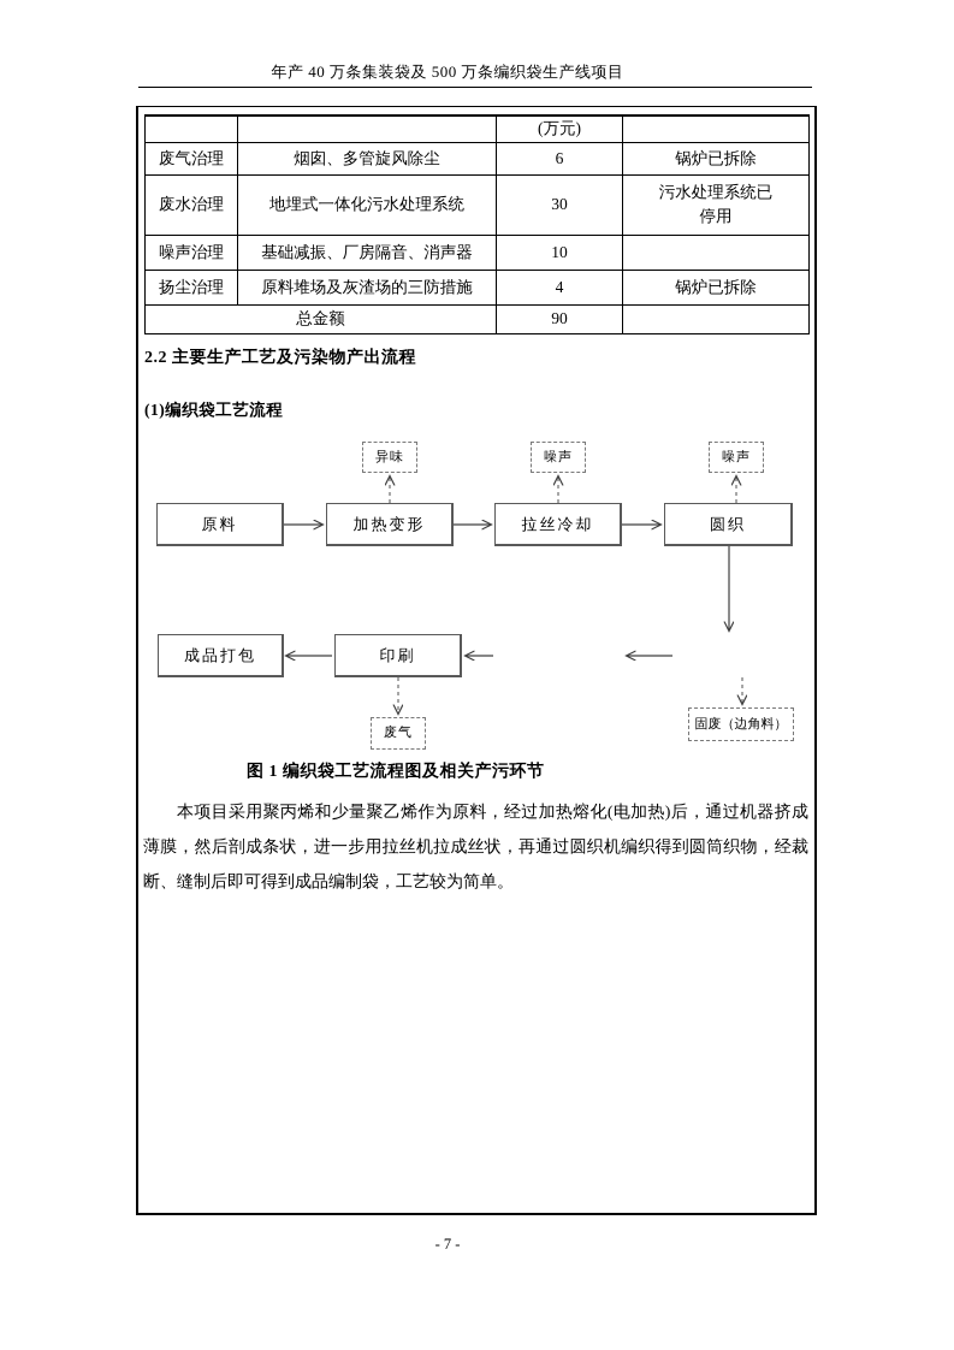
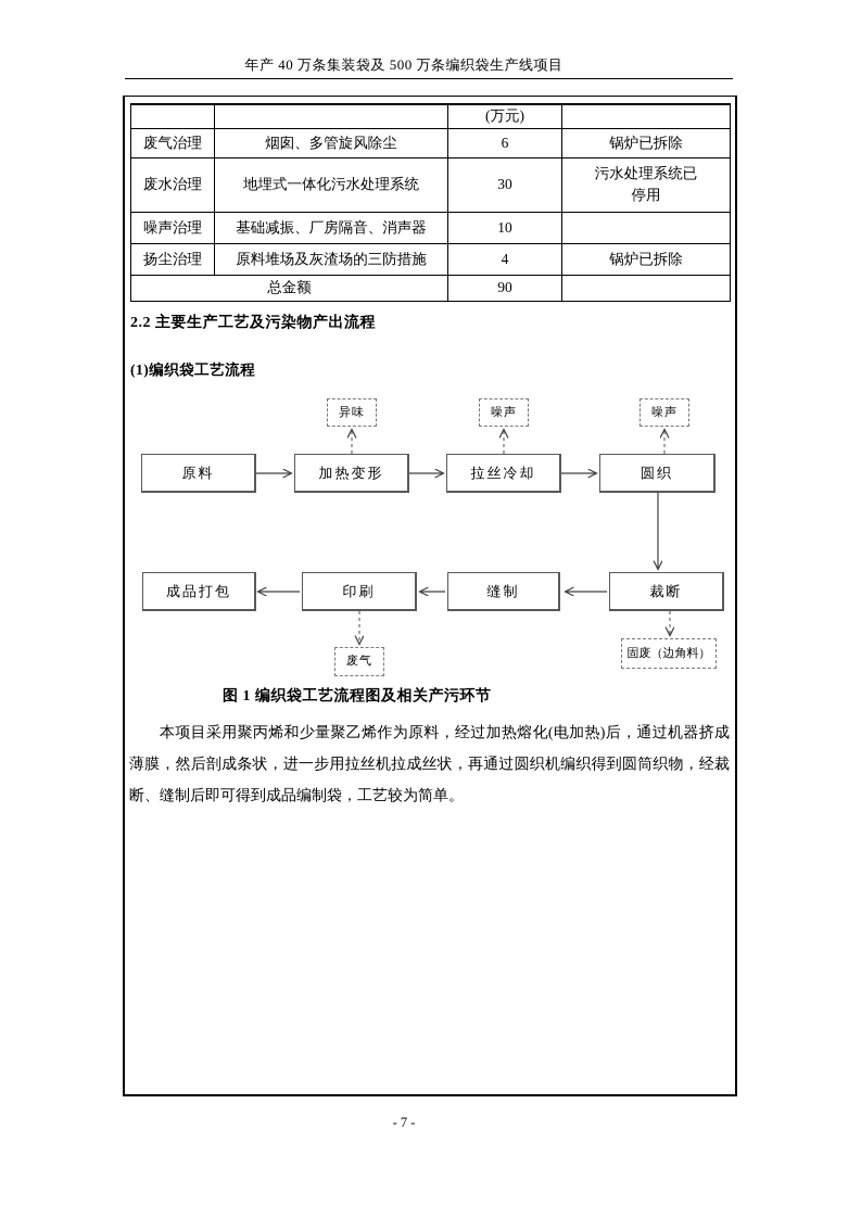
  年产 40 万条集装袋及 500 万条编织袋生产线项目
  		(万元)
  废气治理	烟囱、多管旋风除尘	6	锅炉已拆除
  废水治理	地埋式一体化污水处理系统	30	污水处理系统已 停用
  噪声治理	基础减振、厂房隔音、消声器	10
  扬尘治理	原料堆场及灰渣场的三防措施	4	锅炉已拆除
  总金额	90
  2.2 主要生产工艺及污染物产出流程
  (1)编织袋工艺流程
  异味
  噪声
  噪声
  原料
  加热变形
  拉丝冷却
  圆织
  成品打包
  印刷
+ 缝制
+ 裁断
  废气
  固废（边角料）
  图 1 编织袋工艺流程图及相关产污环节
  本项目采用聚丙烯和少量聚乙烯作为原料，经过加热熔化(电加热)后，通过机器挤成薄膜，然后剖成条状，进一步用拉丝机拉成丝状，再通过圆织机编织得到圆筒织物，经裁断、缝制后即可得到成品编制袋，工艺较为简单。
  - 7 -
